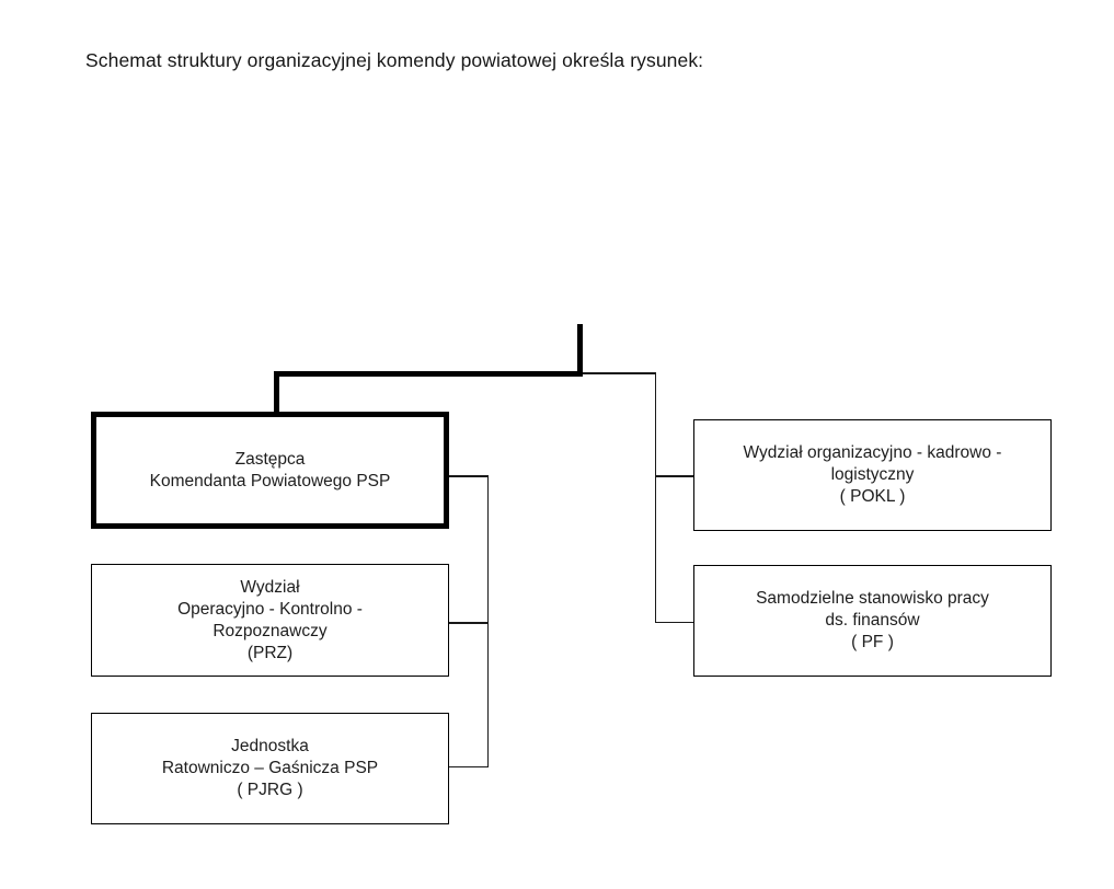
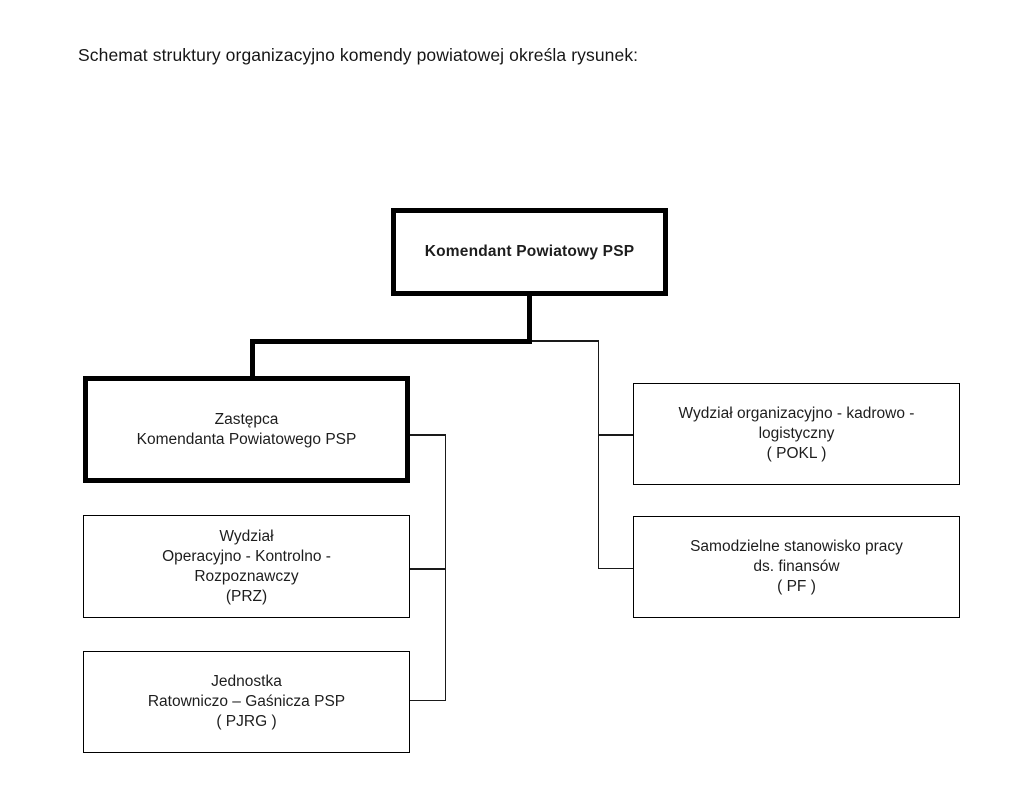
- Schemat struktury organizacyjnej komendy powiatowej określa rysunek:
+ Schemat struktury organizacyjno komendy powiatowej określa rysunek:
+ Komendant Powiatowy PSP
  Zastępca
  Komendanta Powiatowego PSP
  Wydział
  Operacyjno - Kontrolno -
  Rozpoznawczy
  (PRZ)
  Jednostka
  Ratowniczo – Gaśnicza PSP
  ( PJRG )
  Wydział organizacyjno - kadrowo -
  logistyczny
  ( POKL )
  Samodzielne stanowisko pracy
  ds. finansów
  ( PF )
